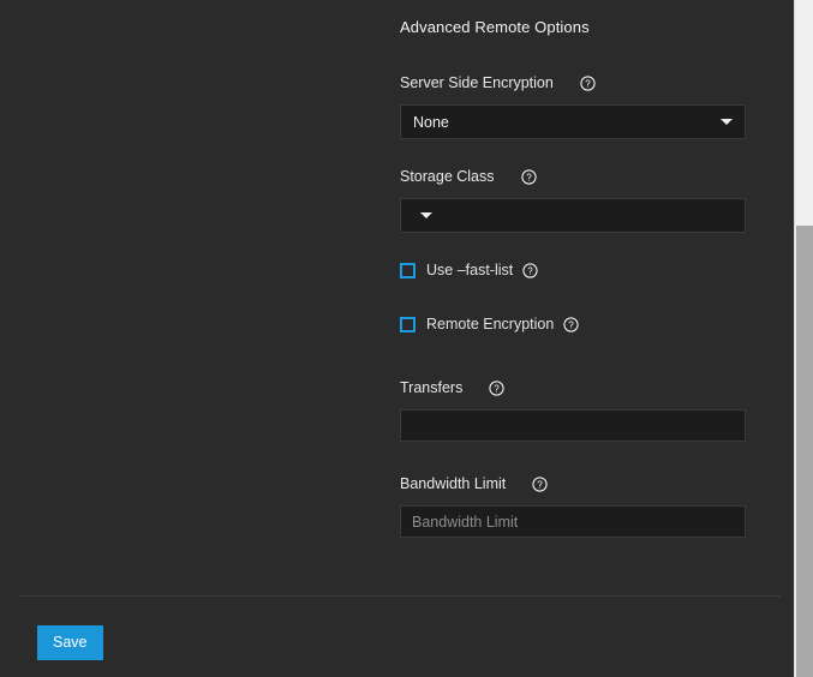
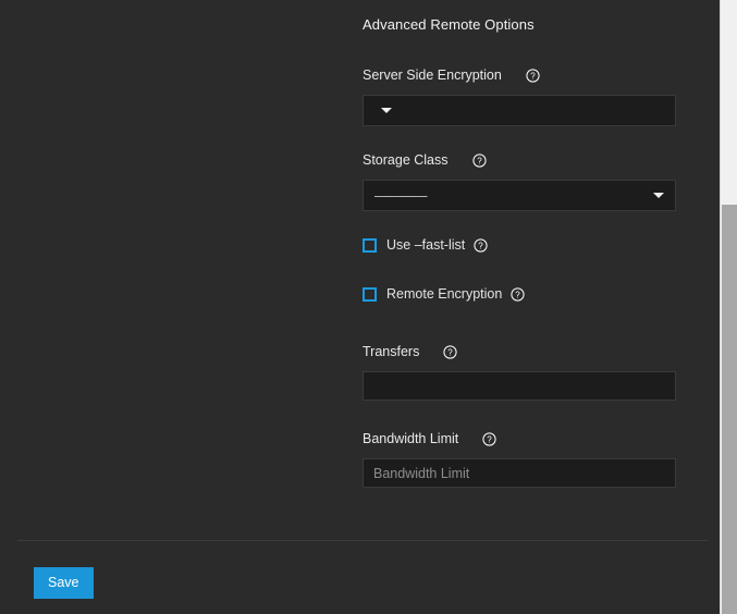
  Advanced Remote Options
  Server Side Encryption
  ?
- None
  Storage Class
  ?
+ ————
  Use –fast-list
  ?
  Remote Encryption
  ?
  Transfers
  ?
  Bandwidth Limit
  ?
  Bandwidth Limit
  Save
